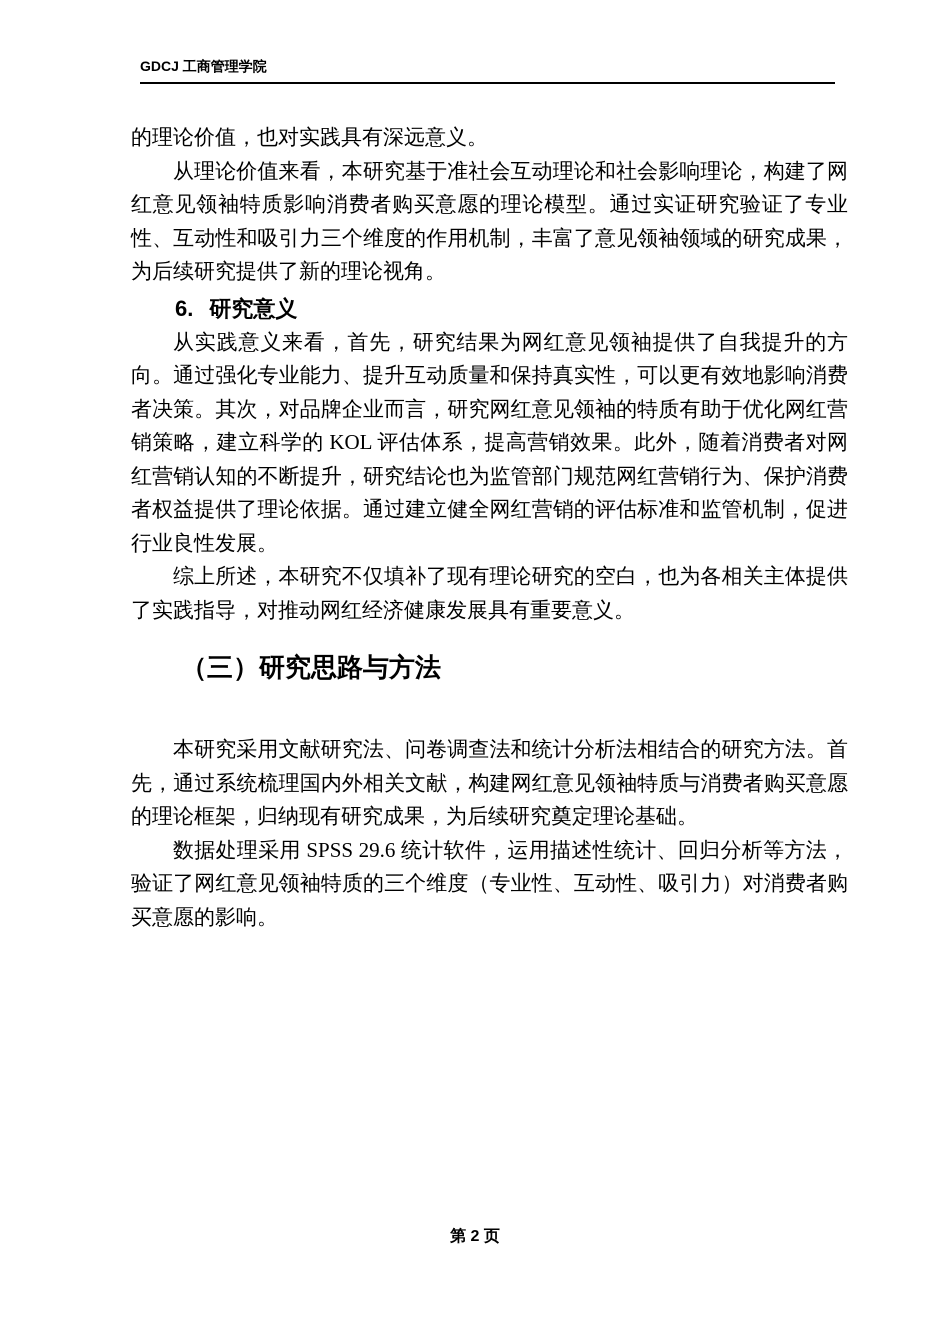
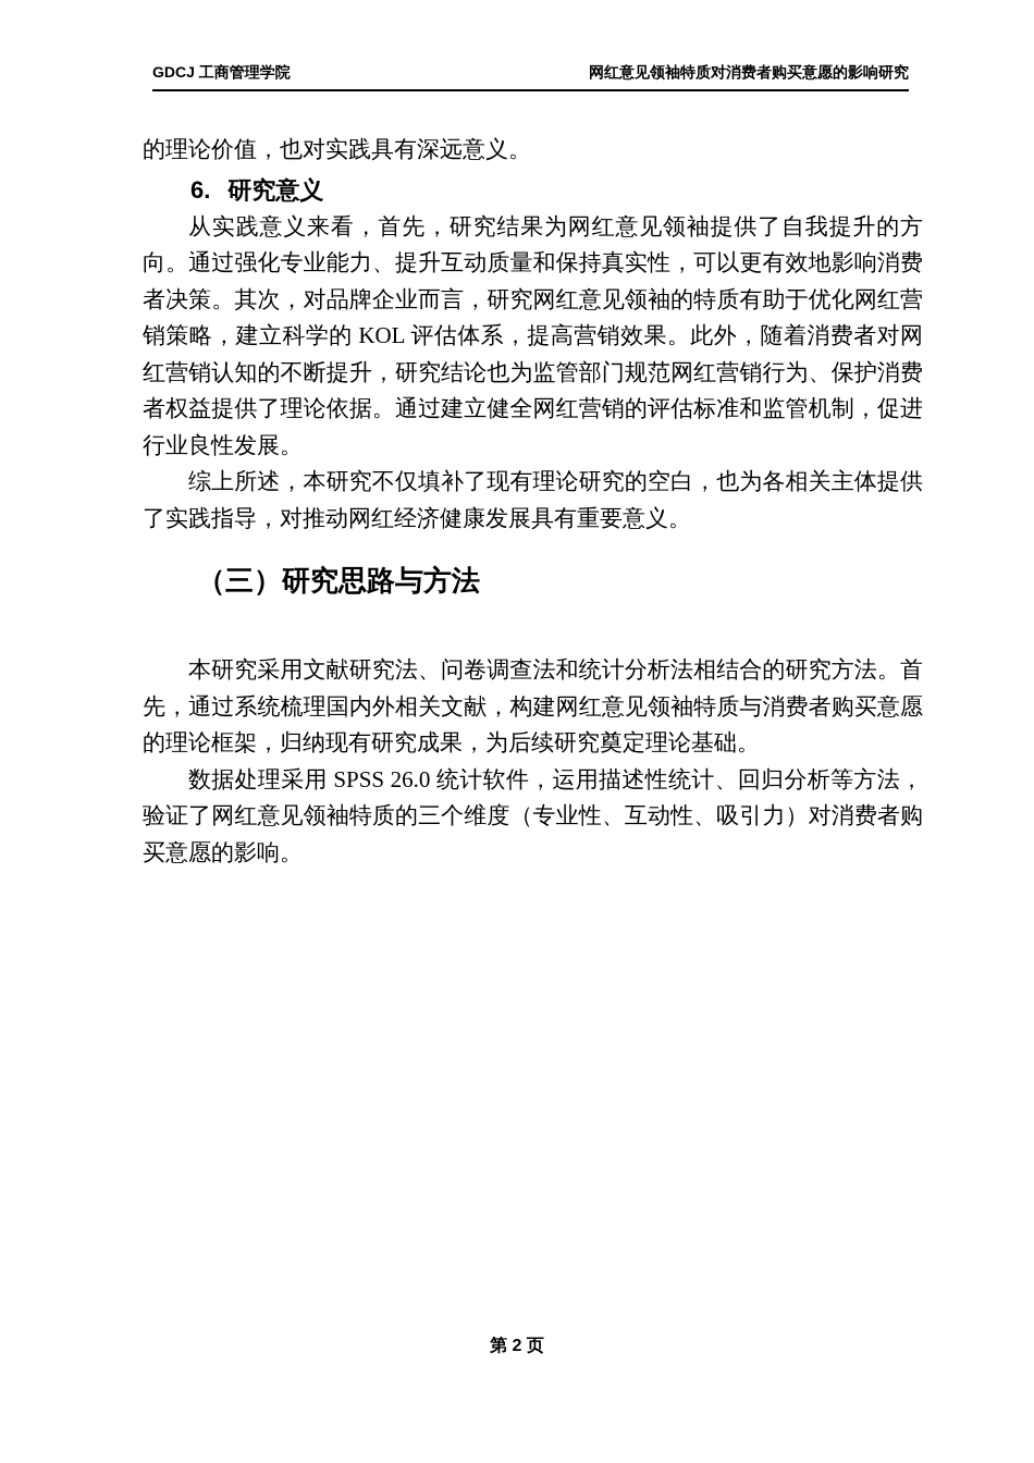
  GDCJ 工商管理学院
+ 网红意见领袖特质对消费者购买意愿的影响研究
  的理论价值，也对实践具有深远意义。
- 从理论价值来看，本研究基于准社会互动理论和社会影响理论，构建了网红意见领袖特质影响消费者购买意愿的理论模型。通过实证研究验证了专业性、互动性和吸引力三个维度的作用机制，丰富了意见领袖领域的研究成果，为后续研究提供了新的理论视角。
  6. 研究意义
  从实践意义来看，首先，研究结果为网红意见领袖提供了自我提升的方向。通过强化专业能力、提升互动质量和保持真实性，可以更有效地影响消费者决策。其次，对品牌企业而言，研究网红意见领袖的特质有助于优化网红营销策略，建立科学的 KOL 评估体系，提高营销效果。此外，随着消费者对网红营销认知的不断提升，研究结论也为监管部门规范网红营销行为、保护消费者权益提供了理论依据。通过建立健全网红营销的评估标准和监管机制，促进行业良性发展。
  综上所述，本研究不仅填补了现有理论研究的空白，也为各相关主体提供了实践指导，对推动网红经济健康发展具有重要意义。
  （三）研究思路与方法
  本研究采用文献研究法、问卷调查法和统计分析法相结合的研究方法。首先，通过系统梳理国内外相关文献，构建网红意见领袖特质与消费者购买意愿的理论框架，归纳现有研究成果，为后续研究奠定理论基础。
- 数据处理采用 SPSS 29.6 统计软件，运用描述性统计、回归分析等方法，验证了网红意见领袖特质的三个维度（专业性、互动性、吸引力）对消费者购买意愿的影响。
+ 数据处理采用 SPSS 26.0 统计软件，运用描述性统计、回归分析等方法，验证了网红意见领袖特质的三个维度（专业性、互动性、吸引力）对消费者购买意愿的影响。
  第 2 页
